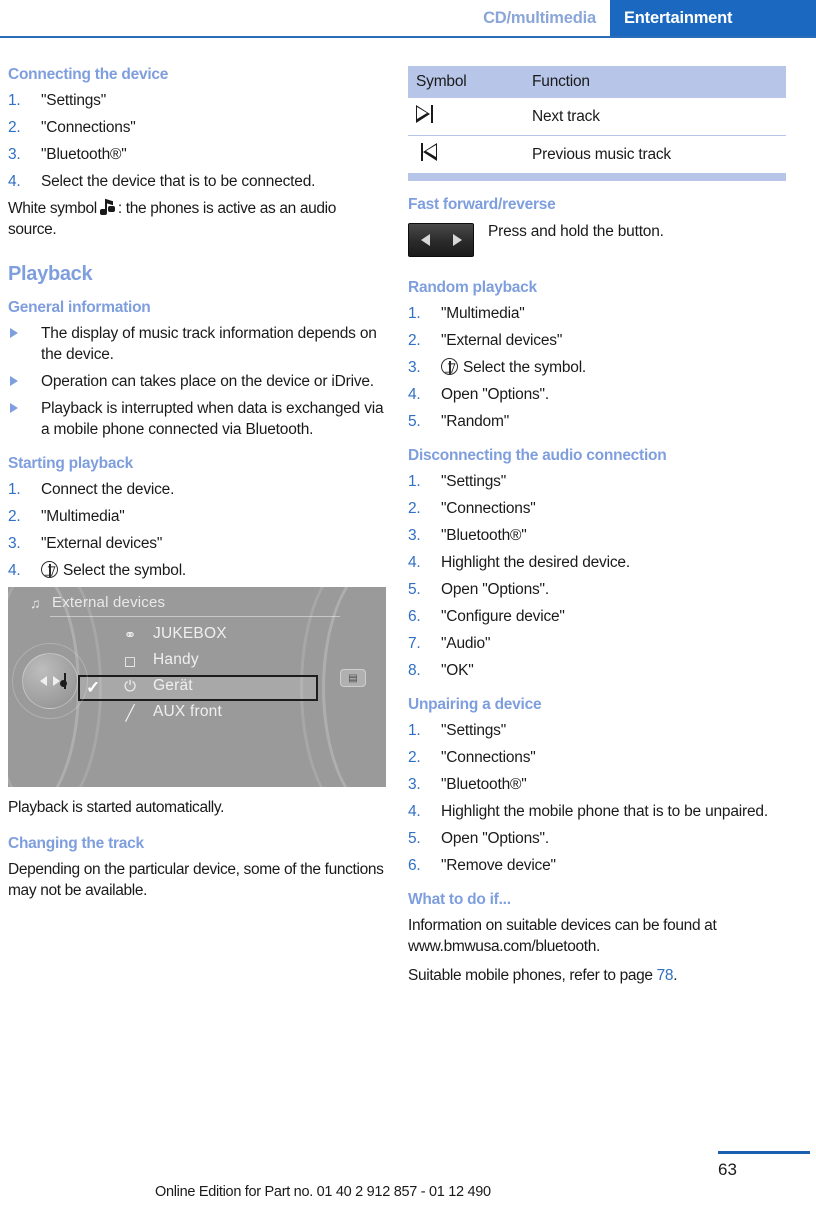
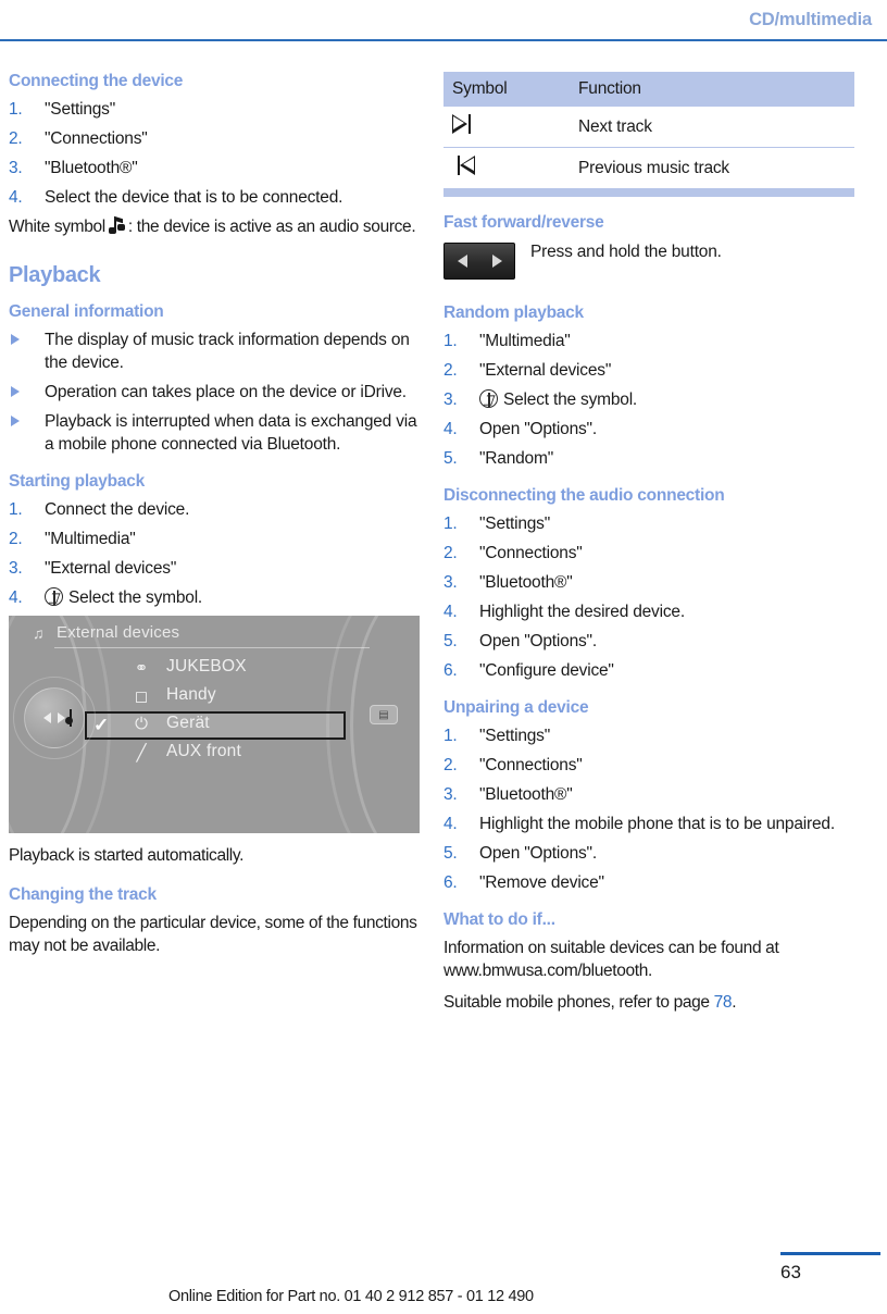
  CD/multimedia
- Entertainment
  Connecting the device
  1.
  "Settings"
  2.
  "Connections"
  3.
  "Bluetooth®"
  4.
  Select the device that is to be connected.
- White symbol : the phones is active as an audio source.
+ White symbol : the device is active as an audio source.
  Playback
  General information
  The display of music track information depends on the device.
  Operation can takes place on the device or iDrive.
  Playback is interrupted when data is exchanged via a mobile phone connected via Bluetooth.
  Starting playback
  1.
  Connect the device.
  2.
  "Multimedia"
  3.
  "External devices"
  4.
  Select the symbol.
  ♫
  External devices
  ⚭
  JUKEBOX
  ◻
  Handy
  ✓
  ⏻
  Gerät
  ╱
  AUX front
  ▤
  Playback is started automatically.
  Changing the track
  Depending on the particular device, some of the functions may not be available.
  Symbol	Function
  	Next track
  	Previous music track
  Fast forward/reverse
  Press and hold the button.
  Random playback
  1.
  "Multimedia"
  2.
  "External devices"
  3.
  Select the symbol.
  4.
  Open "Options".
  5.
  "Random"
  Disconnecting the audio connection
  1.
  "Settings"
  2.
  "Connections"
  3.
  "Bluetooth®"
  4.
  Highlight the desired device.
  5.
  Open "Options".
  6.
  "Configure device"
- 7.
- "Audio"
- 8.
- "OK"
  Unpairing a device
  1.
  "Settings"
  2.
  "Connections"
  3.
  "Bluetooth®"
  4.
  Highlight the mobile phone that is to be unpaired.
  5.
  Open "Options".
  6.
  "Remove device"
  What to do if...
  Information on suitable devices can be found at www.bmwusa.com/bluetooth.
  Suitable mobile phones, refer to page 78.
  Online Edition for Part no. 01 40 2 912 857 - 01 12 490
  63
